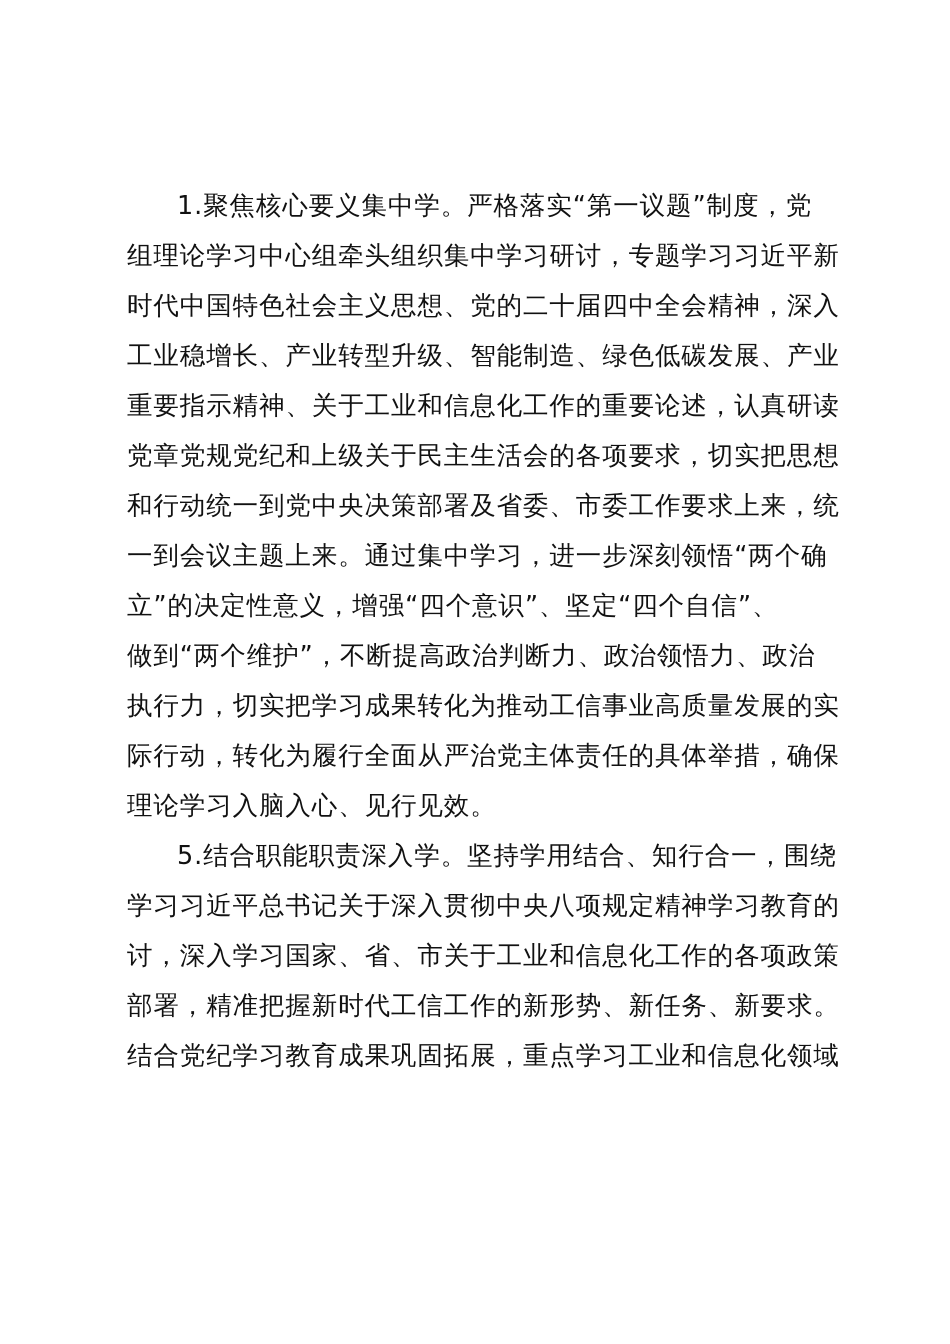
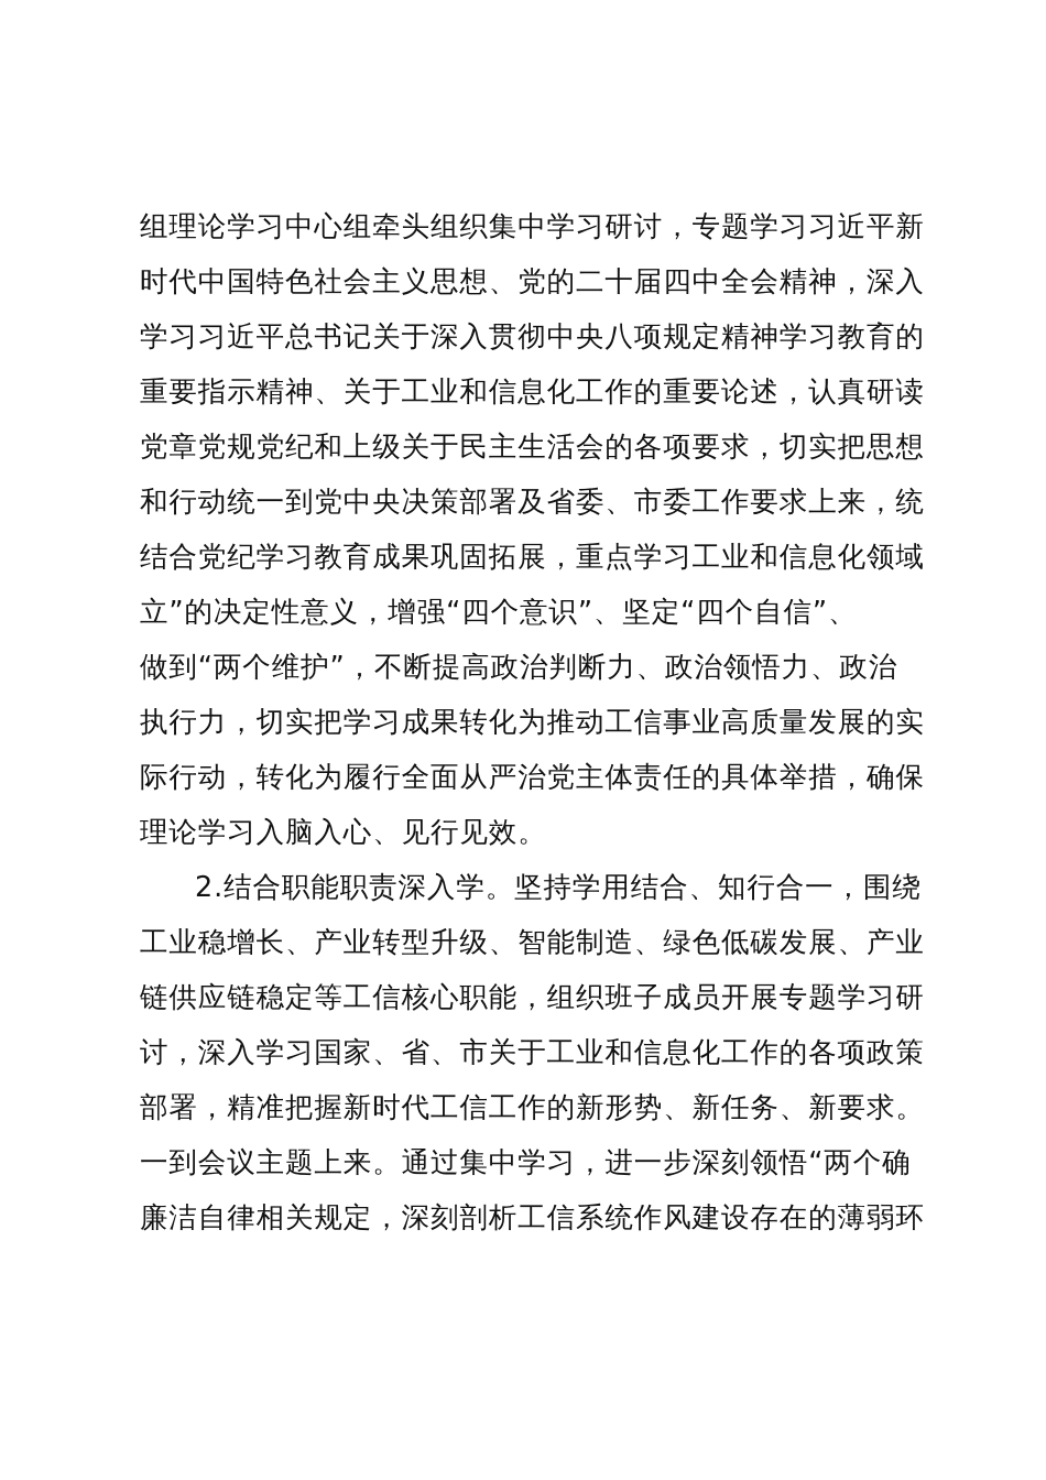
- 1.聚焦核心要义集中学。严格落实“第一议题”制度，党
  组理论学习中心组牵头组织集中学习研讨，专题学习习近平新
  时代中国特色社会主义思想、党的二十届四中全会精神，深入
- 工业稳增长、产业转型升级、智能制造、绿色低碳发展、产业
+ 学习习近平总书记关于深入贯彻中央八项规定精神学习教育的
  重要指示精神、关于工业和信息化工作的重要论述，认真研读
  党章党规党纪和上级关于民主生活会的各项要求，切实把思想
  和行动统一到党中央决策部署及省委、市委工作要求上来，统
- 一到会议主题上来。通过集中学习，进一步深刻领悟“两个确
+ 结合党纪学习教育成果巩固拓展，重点学习工业和信息化领域
  立”的决定性意义，增强“四个意识”、坚定“四个自信”、
  做到“两个维护”，不断提高政治判断力、政治领悟力、政治
  执行力，切实把学习成果转化为推动工信事业高质量发展的实
  际行动，转化为履行全面从严治党主体责任的具体举措，确保
  理论学习入脑入心、见行见效。
- 5.结合职能职责深入学。坚持学用结合、知行合一，围绕
+ 2.结合职能职责深入学。坚持学用结合、知行合一，围绕
- 学习习近平总书记关于深入贯彻中央八项规定精神学习教育的
+ 工业稳增长、产业转型升级、智能制造、绿色低碳发展、产业
+ 链供应链稳定等工信核心职能，组织班子成员开展专题学习研
  讨，深入学习国家、省、市关于工业和信息化工作的各项政策
  部署，精准把握新时代工信工作的新形势、新任务、新要求。
- 结合党纪学习教育成果巩固拓展，重点学习工业和信息化领域
+ 一到会议主题上来。通过集中学习，进一步深刻领悟“两个确
+ 廉洁自律相关规定，深刻剖析工信系统作风建设存在的薄弱环
